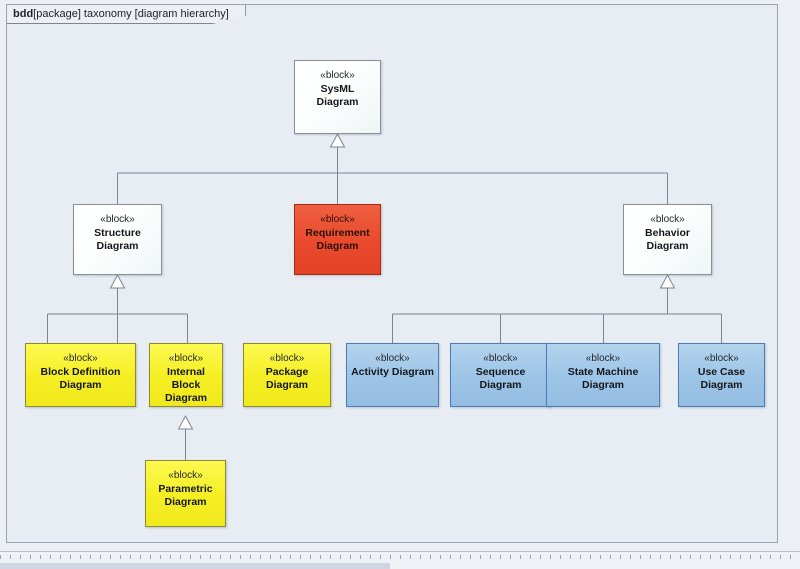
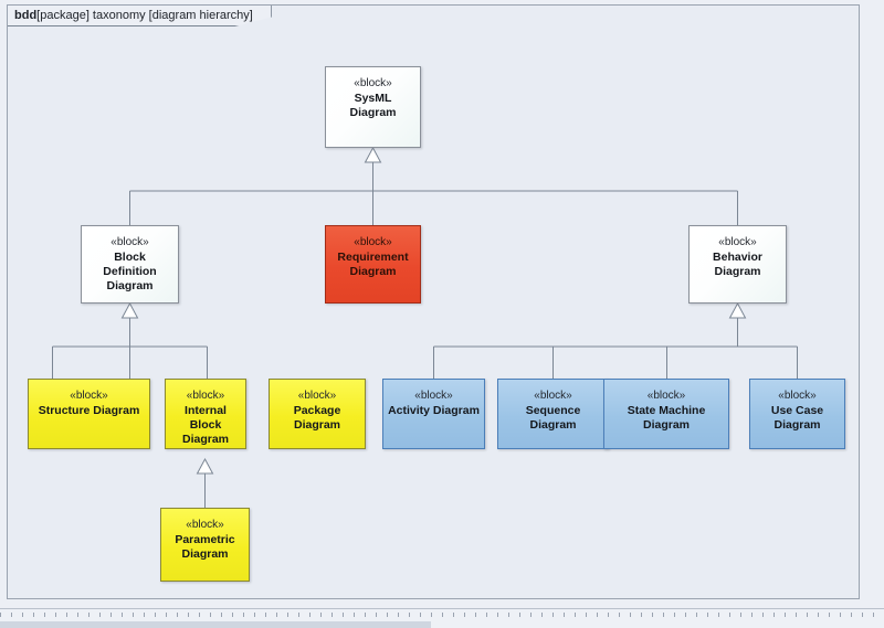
  bdd
  [package] taxonomy [diagram hierarchy]
  «block»
  SysML Diagram
  «block»
- Structure Diagram
+ Block Definition Diagram
  «block»
  Requirement Diagram
  «block»
  Behavior Diagram
  «block»
- Block Definition Diagram
+ Structure Diagram
  «block»
  Internal Block Diagram
  «block»
  Package Diagram
  «block»
  Activity Diagram
  «block»
  Sequence Diagram
  «block»
  State Machine Diagram
  «block»
  Use Case Diagram
  «block»
  Parametric Diagram
